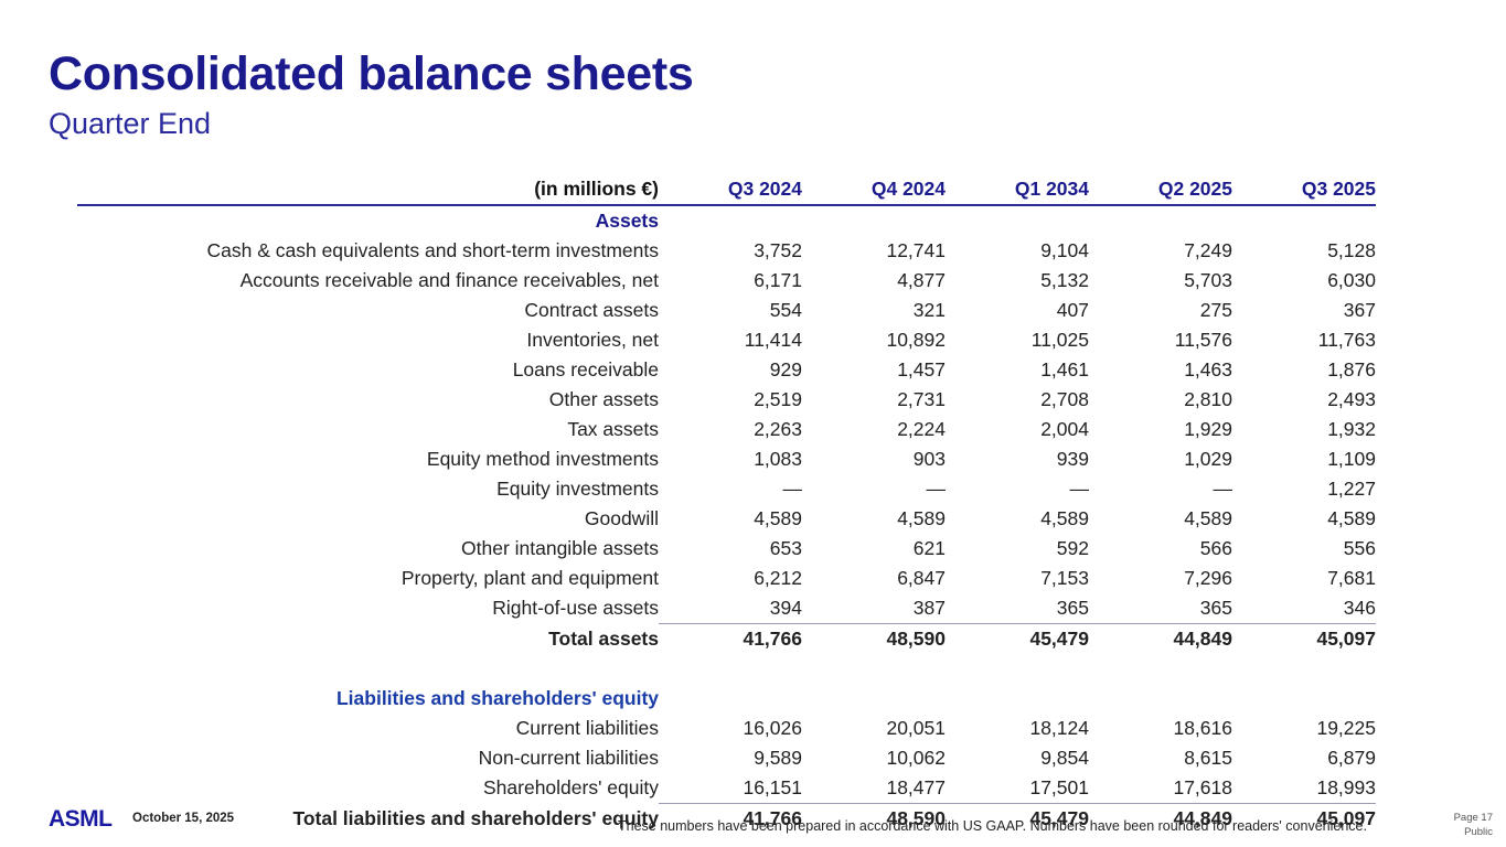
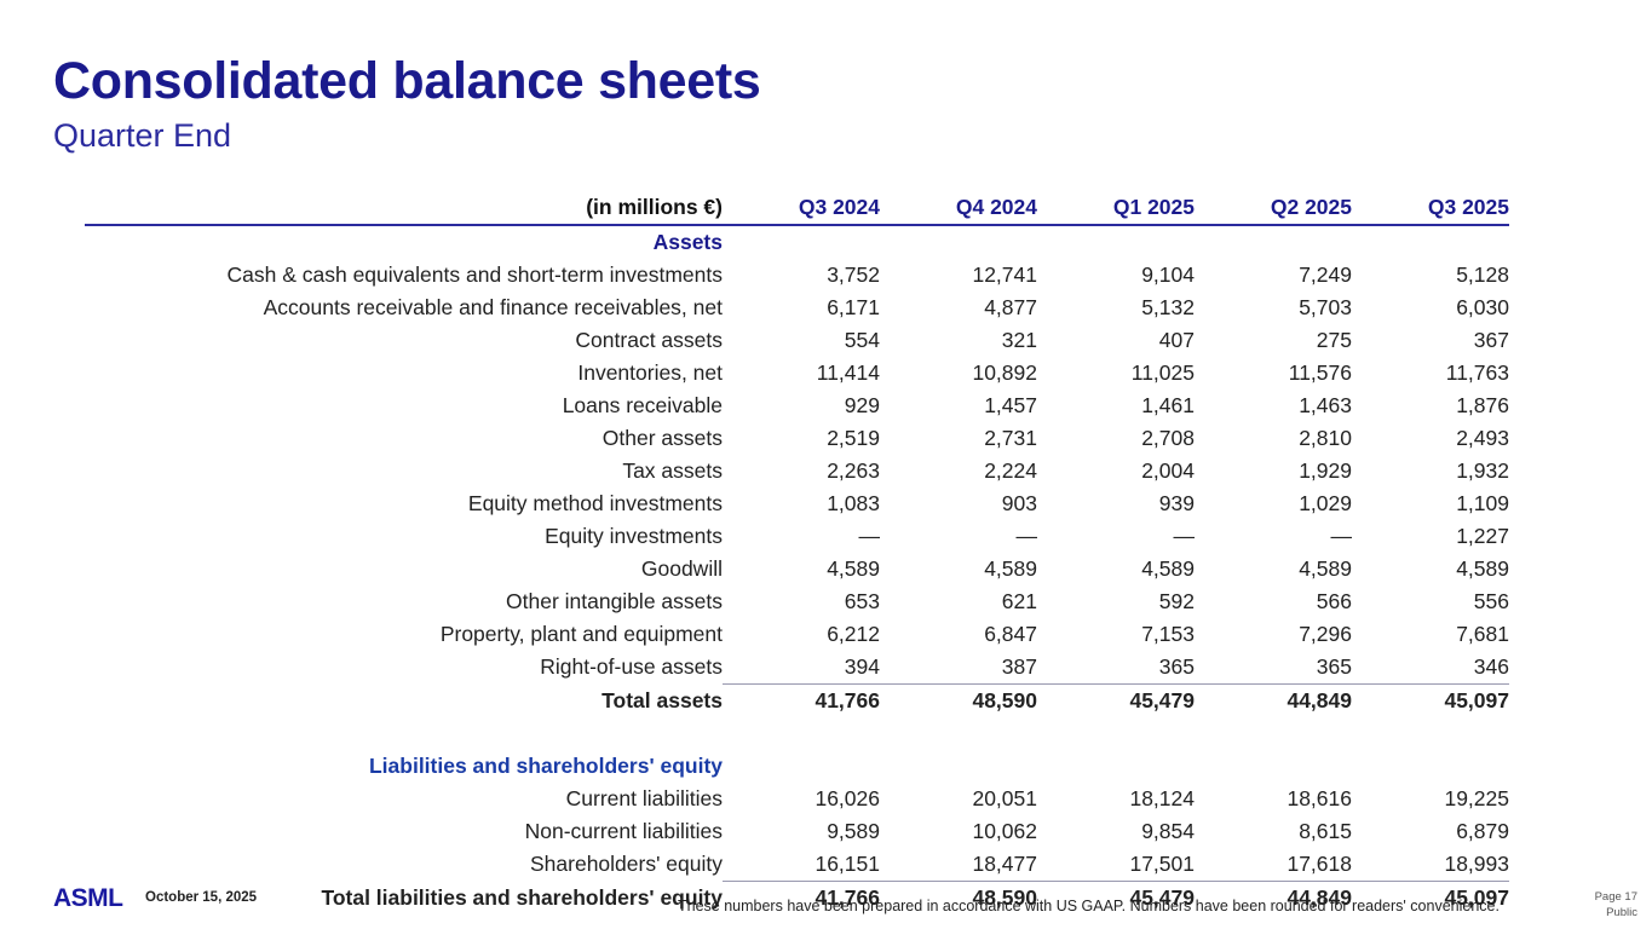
  Consolidated balance sheets
  Quarter End
- (in millions €)	Q3 2024	Q4 2024	Q1 2034	Q2 2025	Q3 2025
+ (in millions €)	Q3 2024	Q4 2024	Q1 2025	Q2 2025	Q3 2025
  Assets
  Cash & cash equivalents and short-term investments	3,752	12,741	9,104	7,249	5,128
  Accounts receivable and finance receivables, net	6,171	4,877	5,132	5,703	6,030
  Contract assets	554	321	407	275	367
  Inventories, net	11,414	10,892	11,025	11,576	11,763
  Loans receivable	929	1,457	1,461	1,463	1,876
  Other assets	2,519	2,731	2,708	2,810	2,493
  Tax assets	2,263	2,224	2,004	1,929	1,932
  Equity method investments	1,083	903	939	1,029	1,109
  Equity investments	—	—	—	—	1,227
  Goodwill	4,589	4,589	4,589	4,589	4,589
  Other intangible assets	653	621	592	566	556
  Property, plant and equipment	6,212	6,847	7,153	7,296	7,681
  Right-of-use assets	394	387	365	365	346
  Total assets	41,766	48,590	45,479	44,849	45,097
  Liabilities and shareholders' equity
  Current liabilities	16,026	20,051	18,124	18,616	19,225
  Non-current liabilities	9,589	10,062	9,854	8,615	6,879
  Shareholders' equity	16,151	18,477	17,501	17,618	18,993
  Total liabilities and shareholders' equity	41,766	48,590	45,479	44,849	45,097
  ASML
  October 15, 2025
  These numbers have been prepared in accordance with US GAAP. Numbers have been rounded for readers' convenience.
  Page 17
  Public
